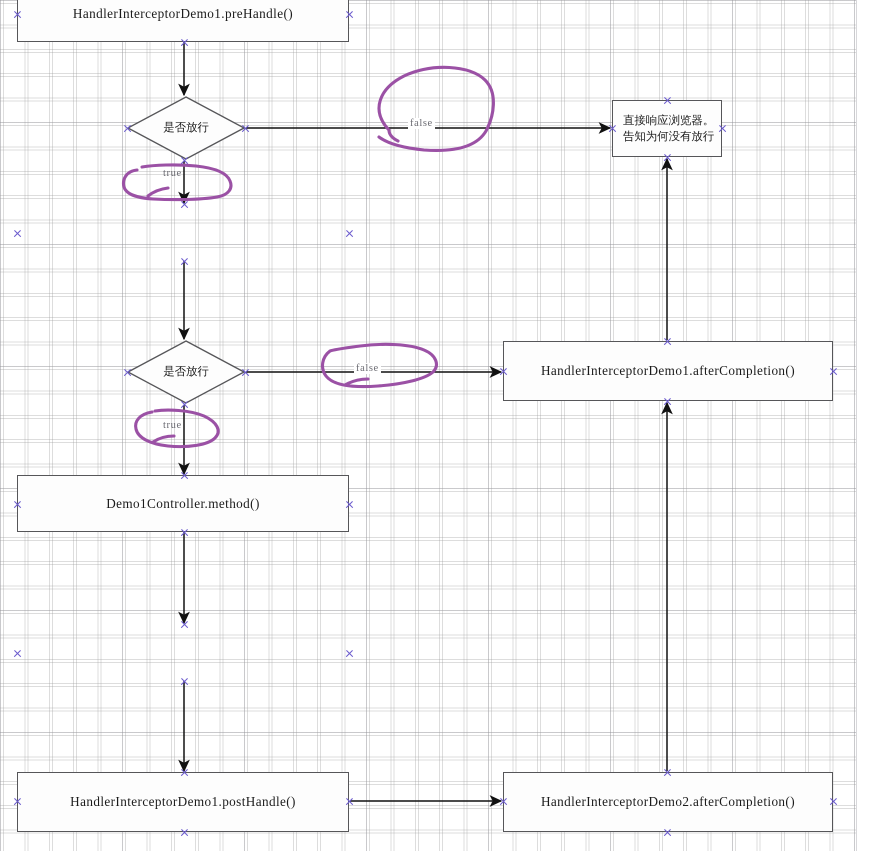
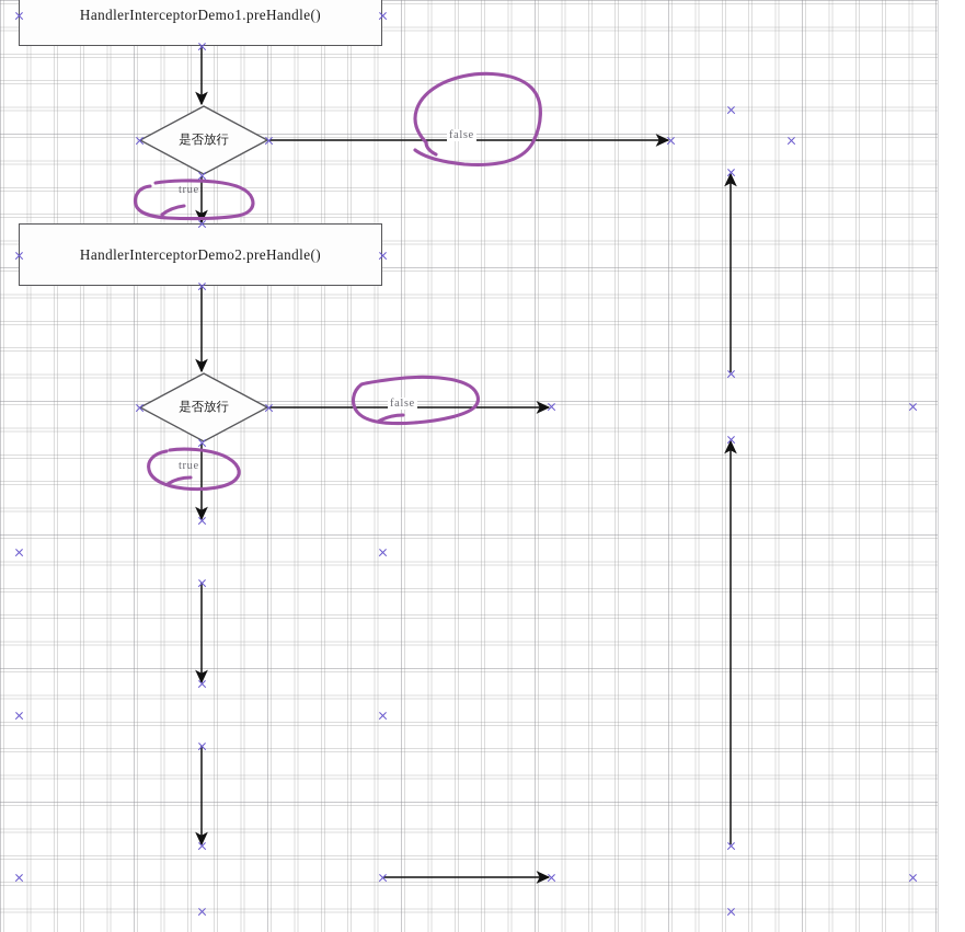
  HandlerInterceptorDemo1.preHandle()
  是否放行
+ HandlerInterceptorDemo2.preHandle()
  是否放行
- Demo1Controller.method()
- HandlerInterceptorDemo1.postHandle()
- 直接响应浏览器。
- 告知为何没有放行
- HandlerInterceptorDemo1.afterCompletion()
- HandlerInterceptorDemo2.afterCompletion()
  true
  false
  true
  false
